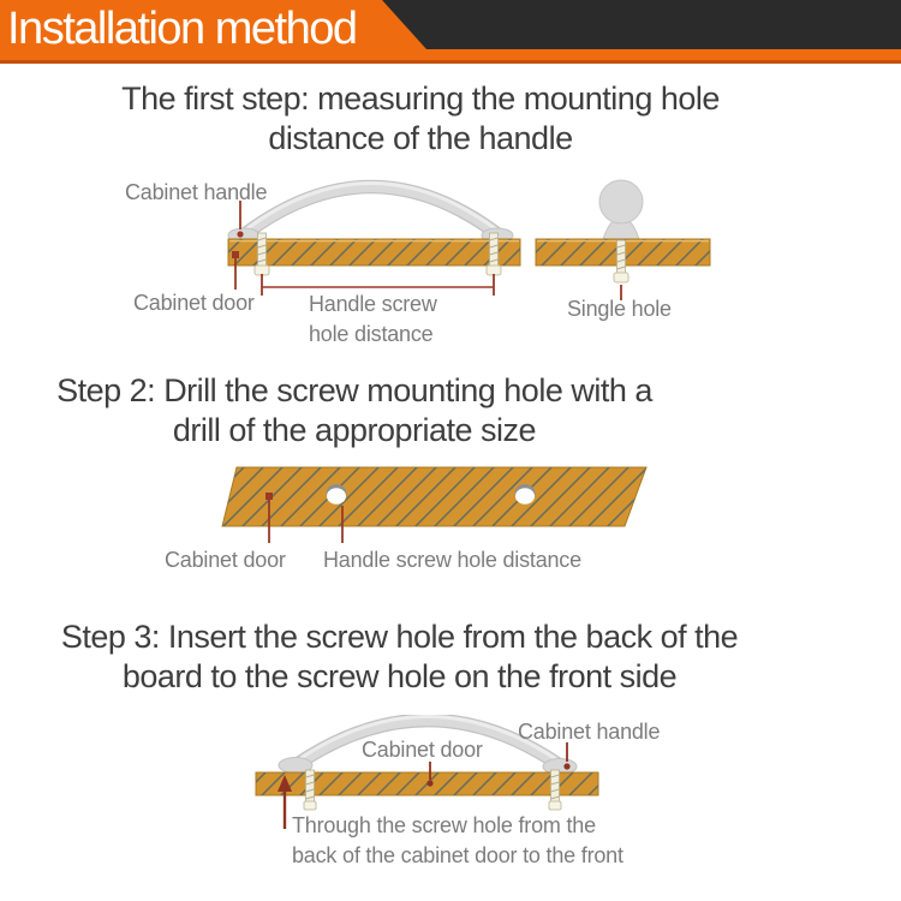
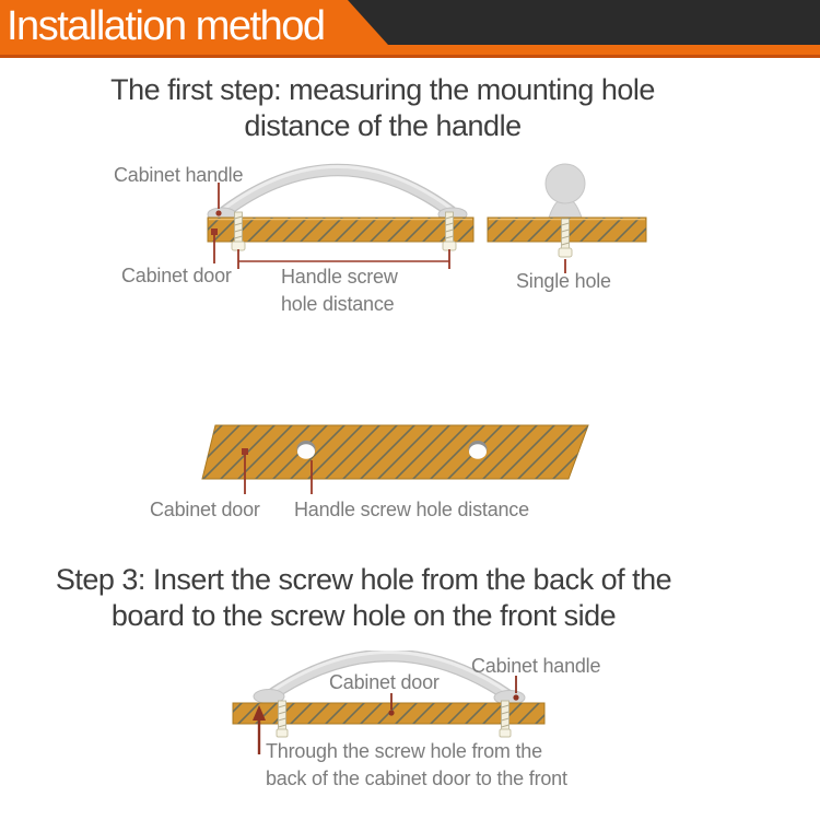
  Installation method
  The first step: measuring the mounting hole
  distance of the handle
  Cabinet handle
  Cabinet door
  Handle screw
  hole distance
  Single hole
- Step 2: Drill the screw mounting hole with a
- drill of the appropriate size
  Cabinet door
  Handle screw hole distance
  Step 3: Insert the screw hole from the back of the
  board to the screw hole on the front side
  Cabinet door
  Cabinet handle
  Through the screw hole from the
  back of the cabinet door to the front
